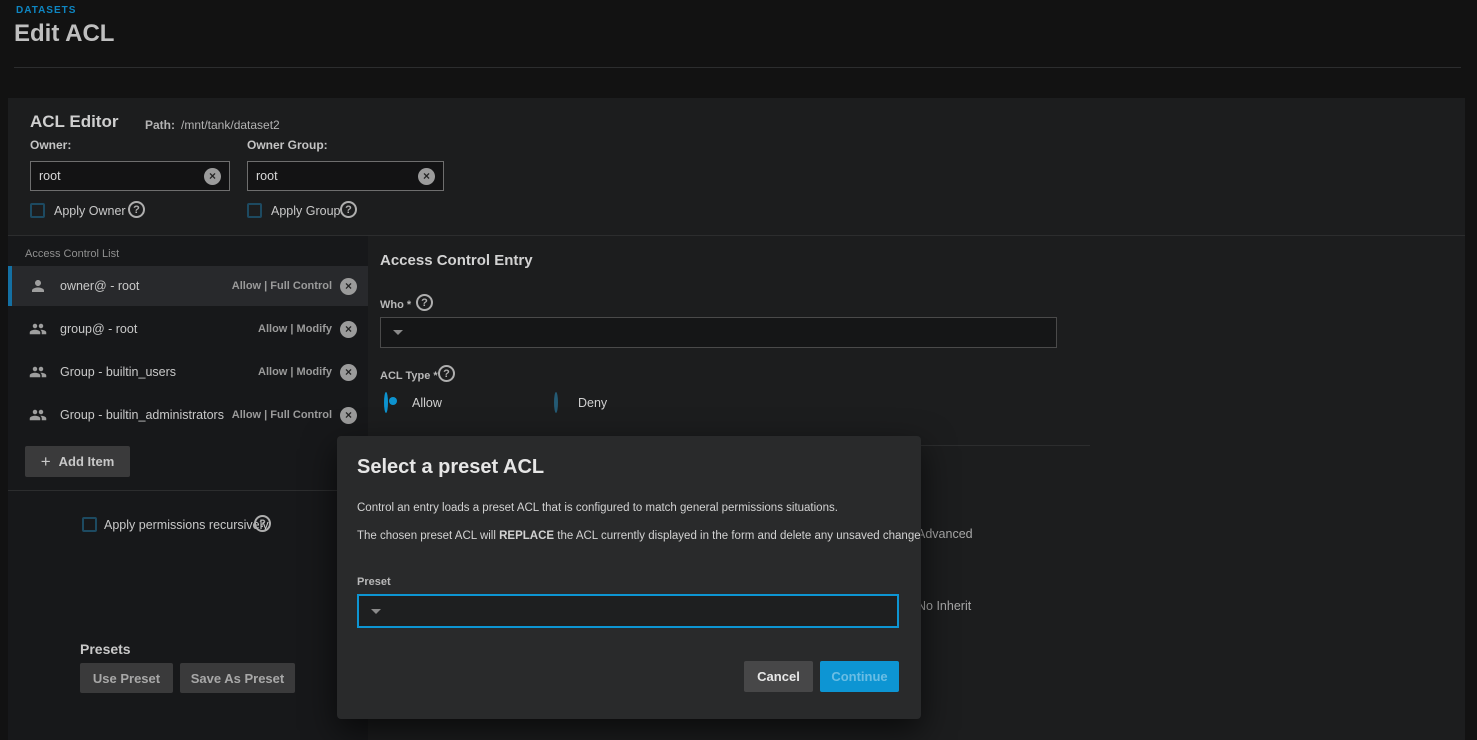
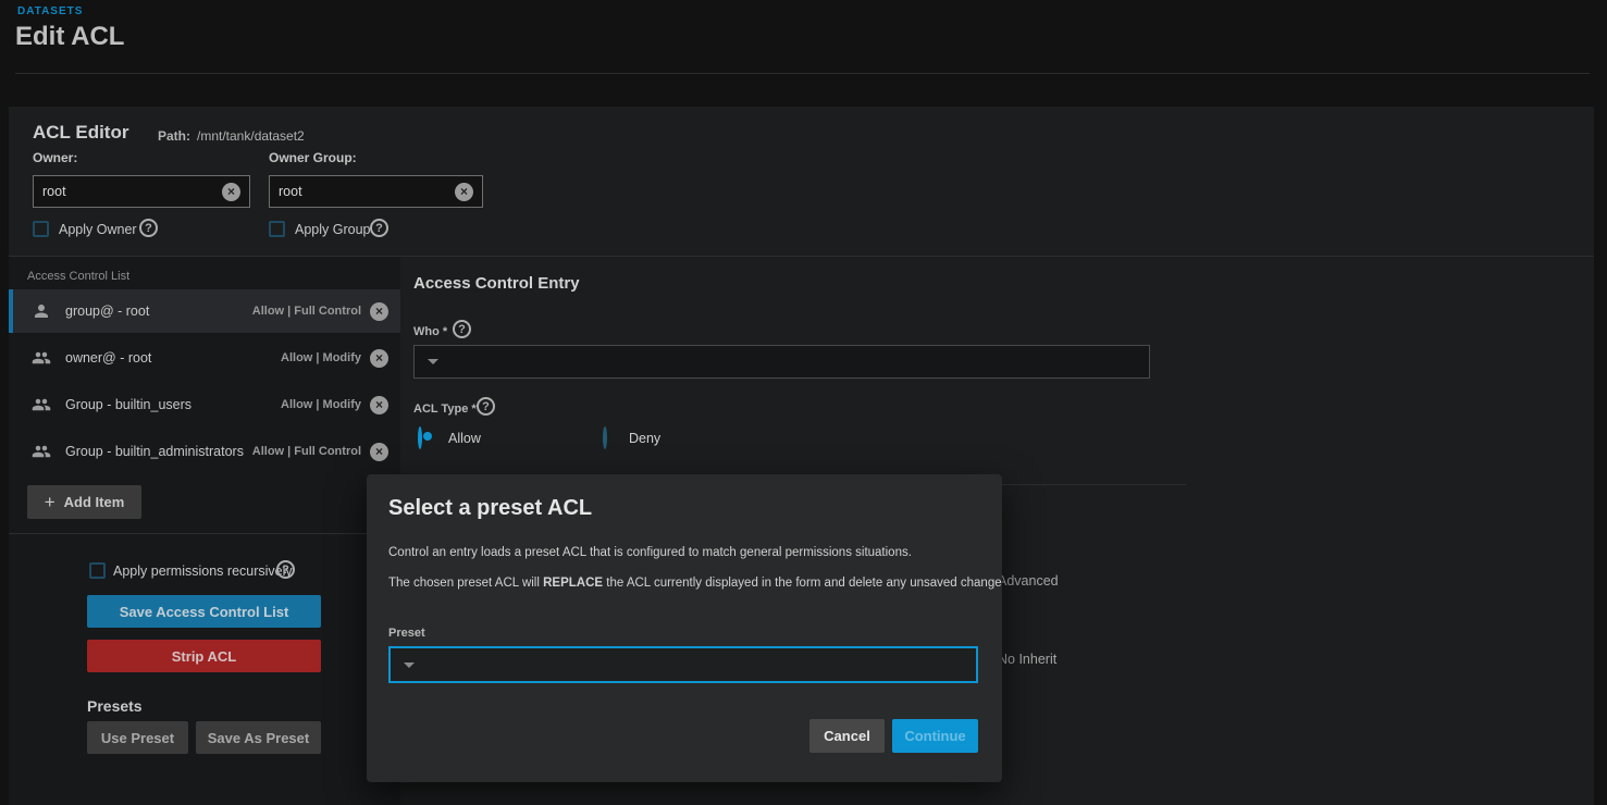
  DATASETS
  Edit ACL
  ACL Editor
  Path: /mnt/tank/dataset2
  Owner:
  Owner Group:
  root
  ×
  root
  ×
  Apply Owner
  ?
  Apply Group
  ?
  Access Control List
- owner@ - root
+ group@ - root
  Allow | Full Control
  ×
- group@ - root
+ owner@ - root
  Allow | Modify
  ×
  Group - builtin_users
  Allow | Modify
  ×
  Group - builtin_administrators
  Allow | Full Control
  ×
  +
  Add Item
  Apply permissions recursively
  ?
+ Save Access Control List
+ Strip ACL
  Presets
  Use Preset
  Save As Preset
  Access Control Entry
  Who *
  ?
  ACL Type *
  ?
  Allow
  Deny
  Advanced
  No Inherit
  Select a preset ACL
  Control an entry loads a preset ACL that is configured to match general permissions situations.
  The chosen preset ACL will REPLACE the ACL currently displayed in the form and delete any unsaved change
  Preset
  Cancel
  Continue
